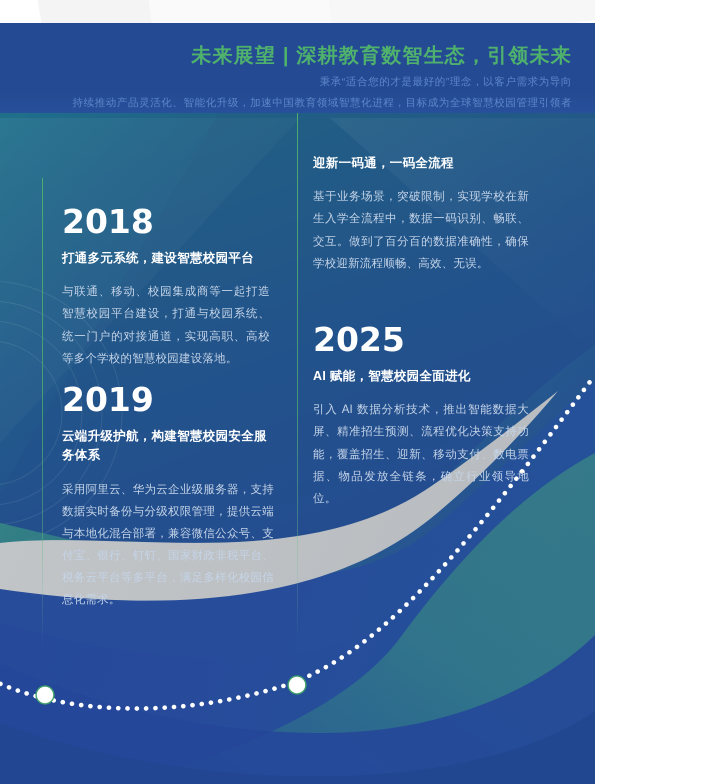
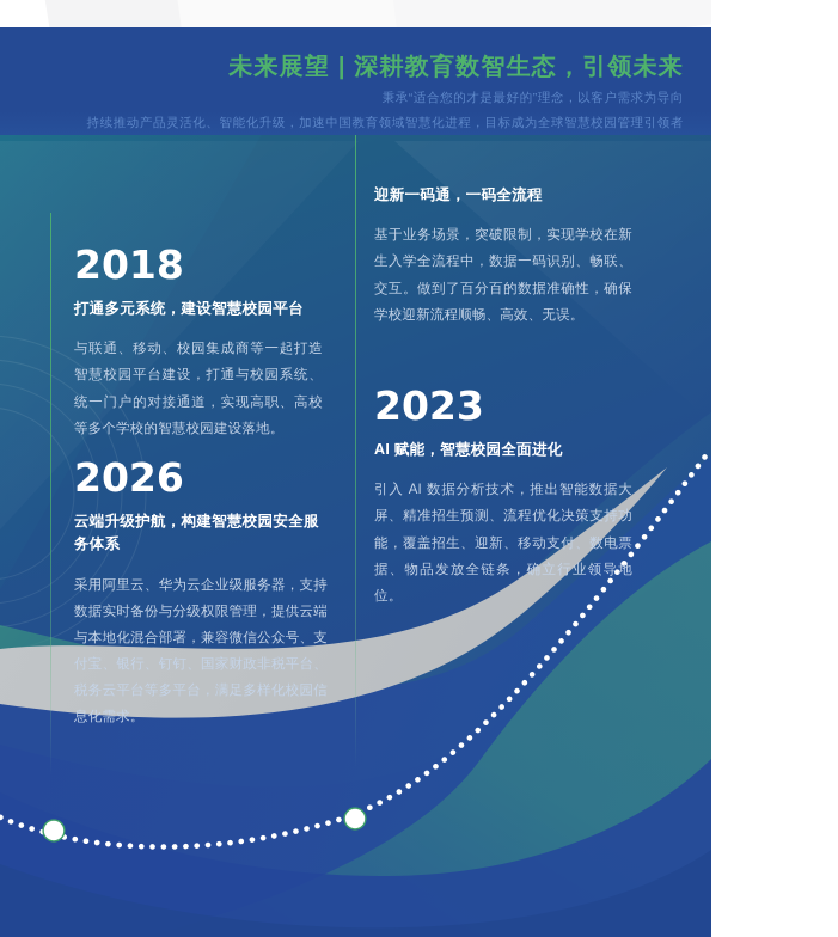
  未来展望 | 深耕教育数智生态，引领未来
  秉承“适合您的才是最好的”理念，以客户需求为导向
  持续推动产品灵活化、智能化升级，加速中国教育领域智慧化进程，目标成为全球智慧校园管理引领者
  2018
  打通多元系统，建设智慧校园平台
  与联通、移动、校园集成商等一起打造智慧校园平台建设，打通与校园系统、统一门户的对接通道，实现高职、高校等多个学校的智慧校园建设落地。
- 2019
+ 2026
  云端升级护航，构建智慧校园安全服务体系
  采用阿里云、华为云企业级服务器，支持数据实时备份与分级权限管理，提供云端与本地化混合部署，兼容微信公众号、支付宝、银行、钉钉、国家财政非税平台、税务云平台等多平台，满足多样化校园信息化需求。
  迎新一码通，一码全流程
  基于业务场景，突破限制，实现学校在新生入学全流程中，数据一码识别、畅联、交互。做到了百分百的数据准确性，确保学校迎新流程顺畅、高效、无误。
- 2025
+ 2023
  AI 赋能，智慧校园全面进化
  引入 AI 数据分析技术，推出智能数据大屏、精准招生预测、流程优化决策支持功能，覆盖招生、迎新、移动支付、数电票据、物品发放全链条，确立行业领导地位。
